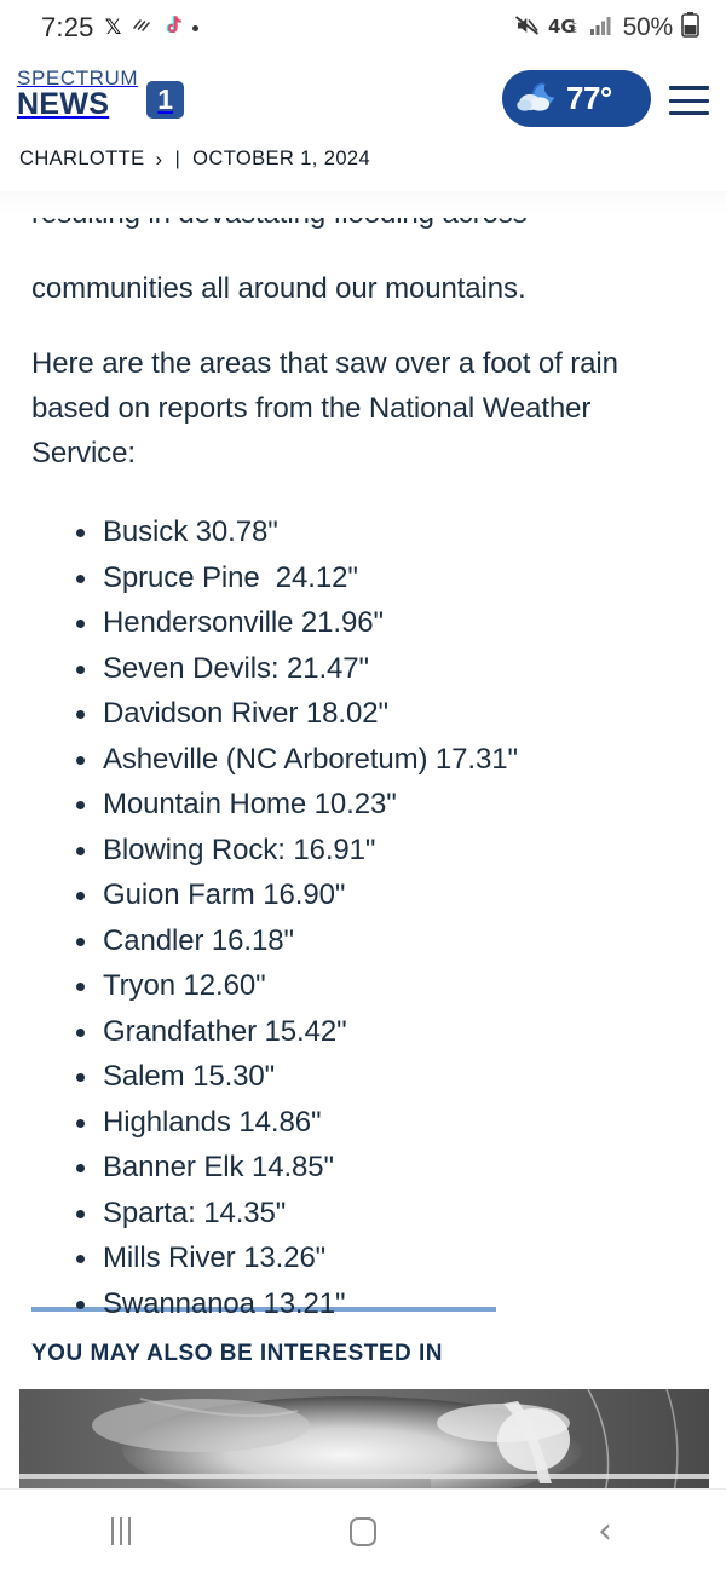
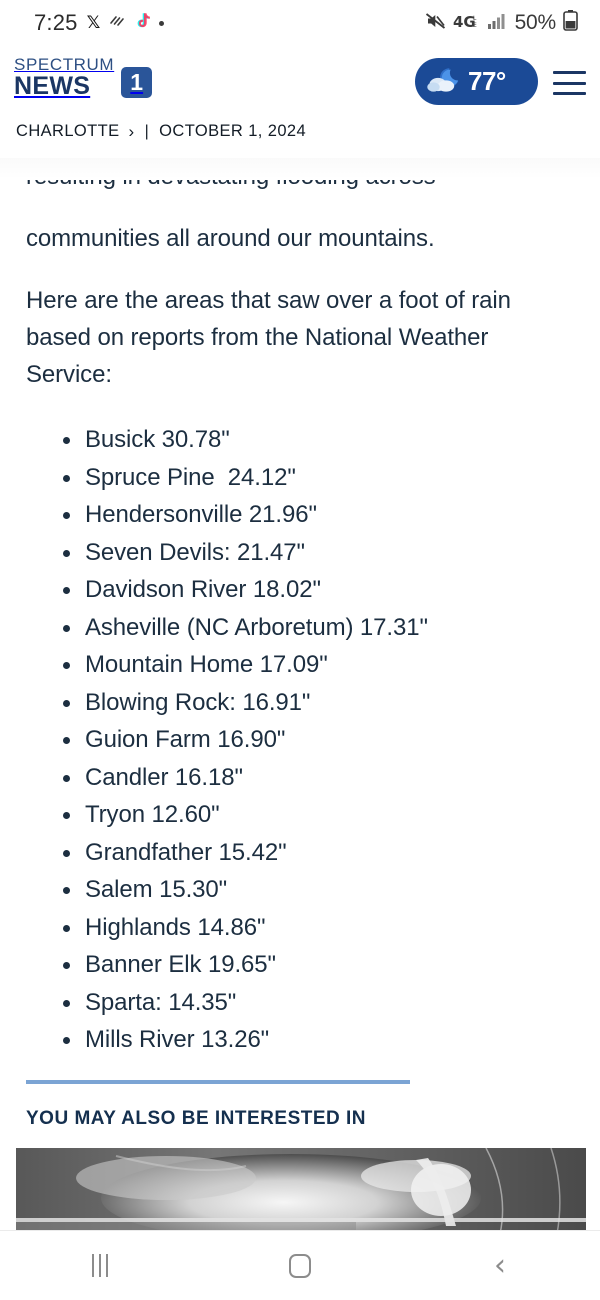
  7:25
  𝕏
  4G
  50%
  SPECTRUM
  NEWS
  1
  77°
  CHARLOTTE
  ›
  |
  OCTOBER 1, 2024
  communities all around our mountains.
  Here are the areas that saw over a foot of rain based on reports from the National Weather Service:
  Busick 30.78"
  Spruce Pine 24.12"
  Hendersonville 21.96"
  Seven Devils: 21.47"
  Davidson River 18.02"
  Asheville (NC Arboretum) 17.31"
- Mountain Home 10.23"
+ Mountain Home 17.09"
  Blowing Rock: 16.91"
  Guion Farm 16.90"
  Candler 16.18"
  Tryon 12.60"
  Grandfather 15.42"
  Salem 15.30"
  Highlands 14.86"
- Banner Elk 14.85"
+ Banner Elk 19.65"
  Sparta: 14.35"
  Mills River 13.26"
- Swannanoa 13.21"
  YOU MAY ALSO BE INTERESTED IN
  ‹
